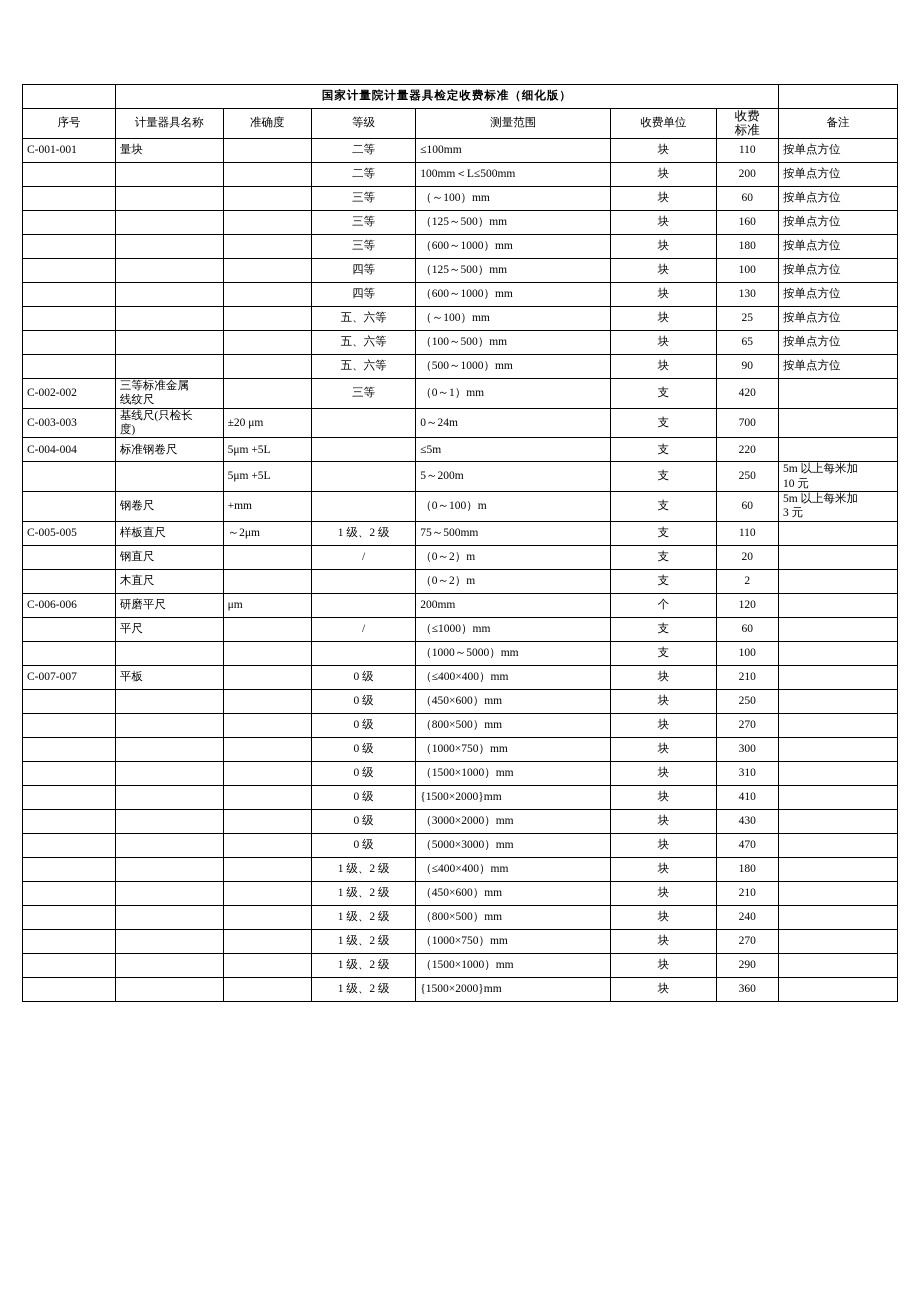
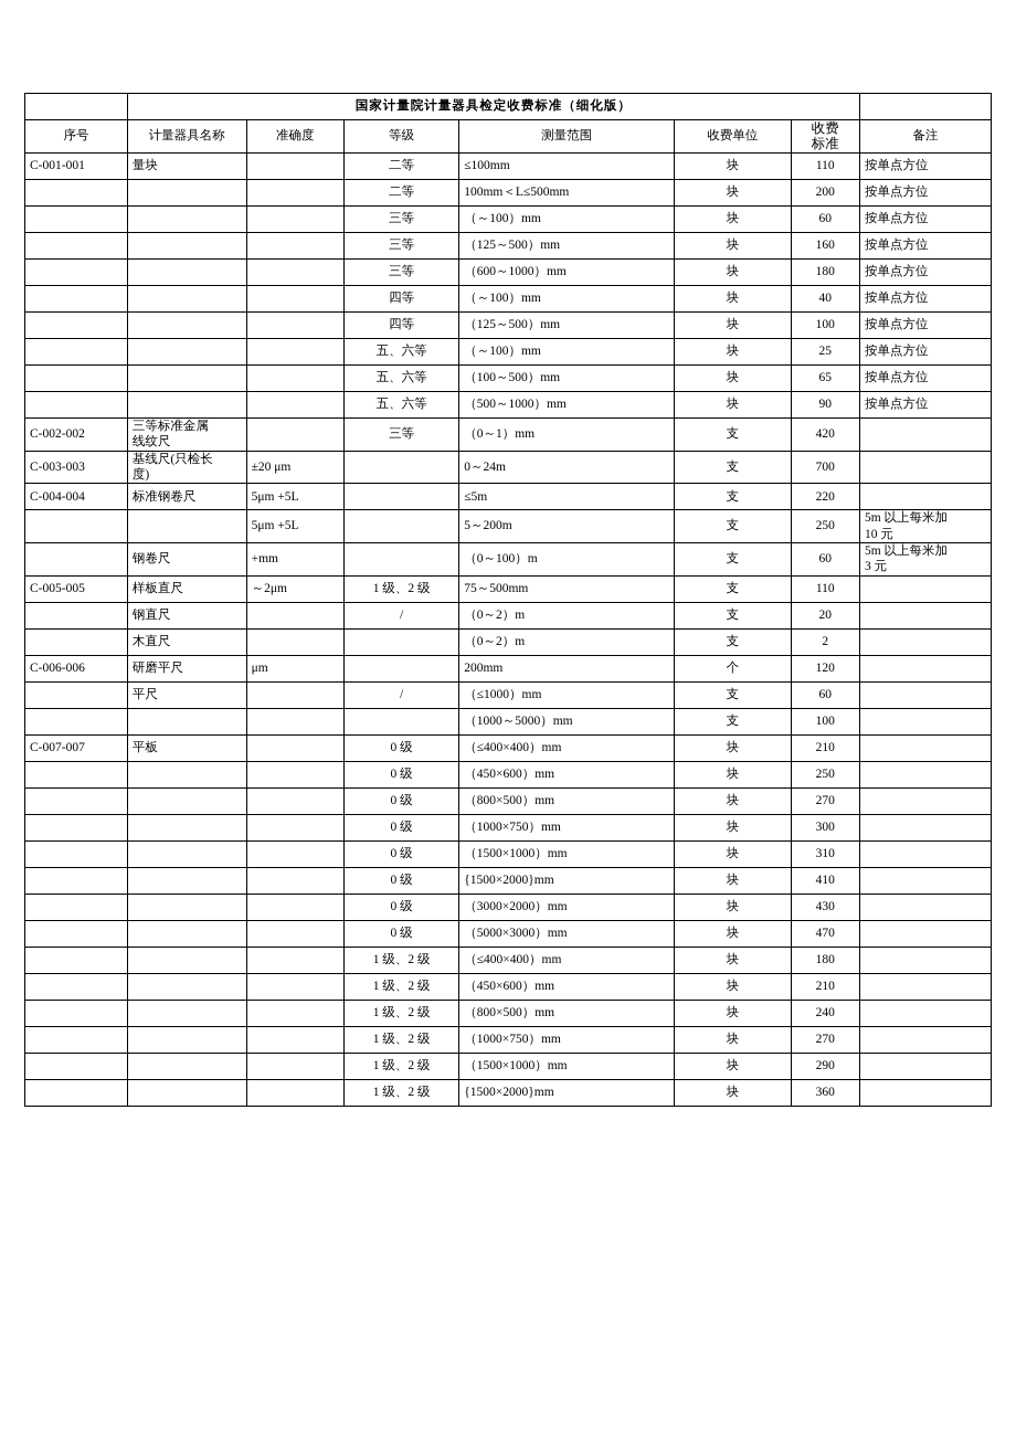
  	国家计量院计量器具检定收费标准（细化版）
  序号	计量器具名称	准确度	等级	测量范围	收费单位	收费标准	备注
  C-001-001	量块		二等	≤100mm	块	110	按单点方位
  			二等	100mm＜L≤500mm	块	200	按单点方位
  			三等	（～100）mm	块	60	按单点方位
  			三等	（125～500）mm	块	160	按单点方位
  			三等	（600～1000）mm	块	180	按单点方位
+ 			四等	（～100）mm	块	40	按单点方位
  			四等	（125～500）mm	块	100	按单点方位
- 			四等	（600～1000）mm	块	130	按单点方位
  			五、六等	（～100）mm	块	25	按单点方位
  			五、六等	（100～500）mm	块	65	按单点方位
  			五、六等	（500～1000）mm	块	90	按单点方位
  C-002-002	三等标准金属线纹尺		三等	（0～1）mm	支	420
  C-003-003	基线尺(只检长度)	±20 μm		0～24m	支	700
  C-004-004	标准钢卷尺	5μm +5L		≤5m	支	220
  		5μm +5L		5～200m	支	250	5m 以上每米加10 元
  	钢卷尺	+mm		（0～100）m	支	60	5m 以上每米加3 元
  C-005-005	样板直尺	～2μm	1 级、2 级	75～500mm	支	110
  	钢直尺		/	（0～2）m	支	20
  	木直尺			（0～2）m	支	2
  C-006-006	研磨平尺	μm		200mm	个	120
  	平尺		/	（≤1000）mm	支	60
  				（1000～5000）mm	支	100
  C-007-007	平板		0 级	（≤400×400）mm	块	210
  			0 级	（450×600）mm	块	250
  			0 级	（800×500）mm	块	270
  			0 级	（1000×750）mm	块	300
  			0 级	（1500×1000）mm	块	310
  			0 级	{1500×2000}mm	块	410
  			0 级	（3000×2000）mm	块	430
  			0 级	（5000×3000）mm	块	470
  			1 级、2 级	（≤400×400）mm	块	180
  			1 级、2 级	（450×600）mm	块	210
  			1 级、2 级	（800×500）mm	块	240
  			1 级、2 级	（1000×750）mm	块	270
  			1 级、2 级	（1500×1000）mm	块	290
  			1 级、2 级	{1500×2000}mm	块	360
